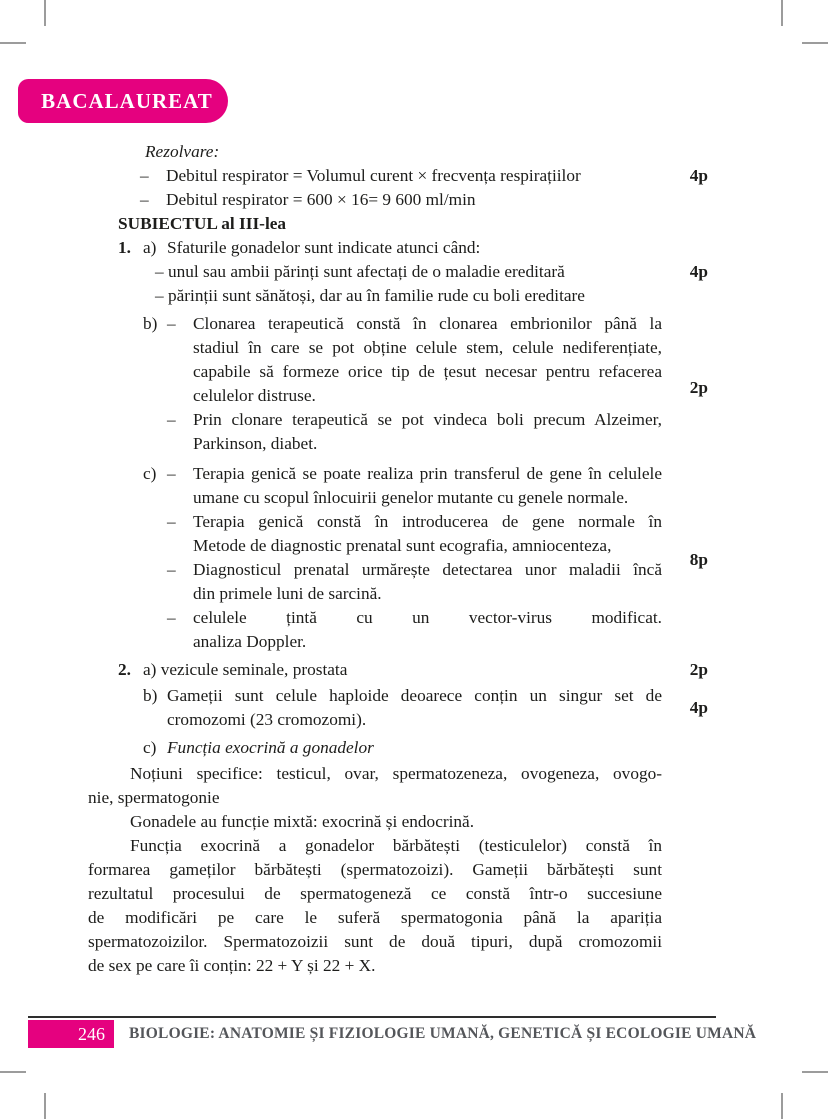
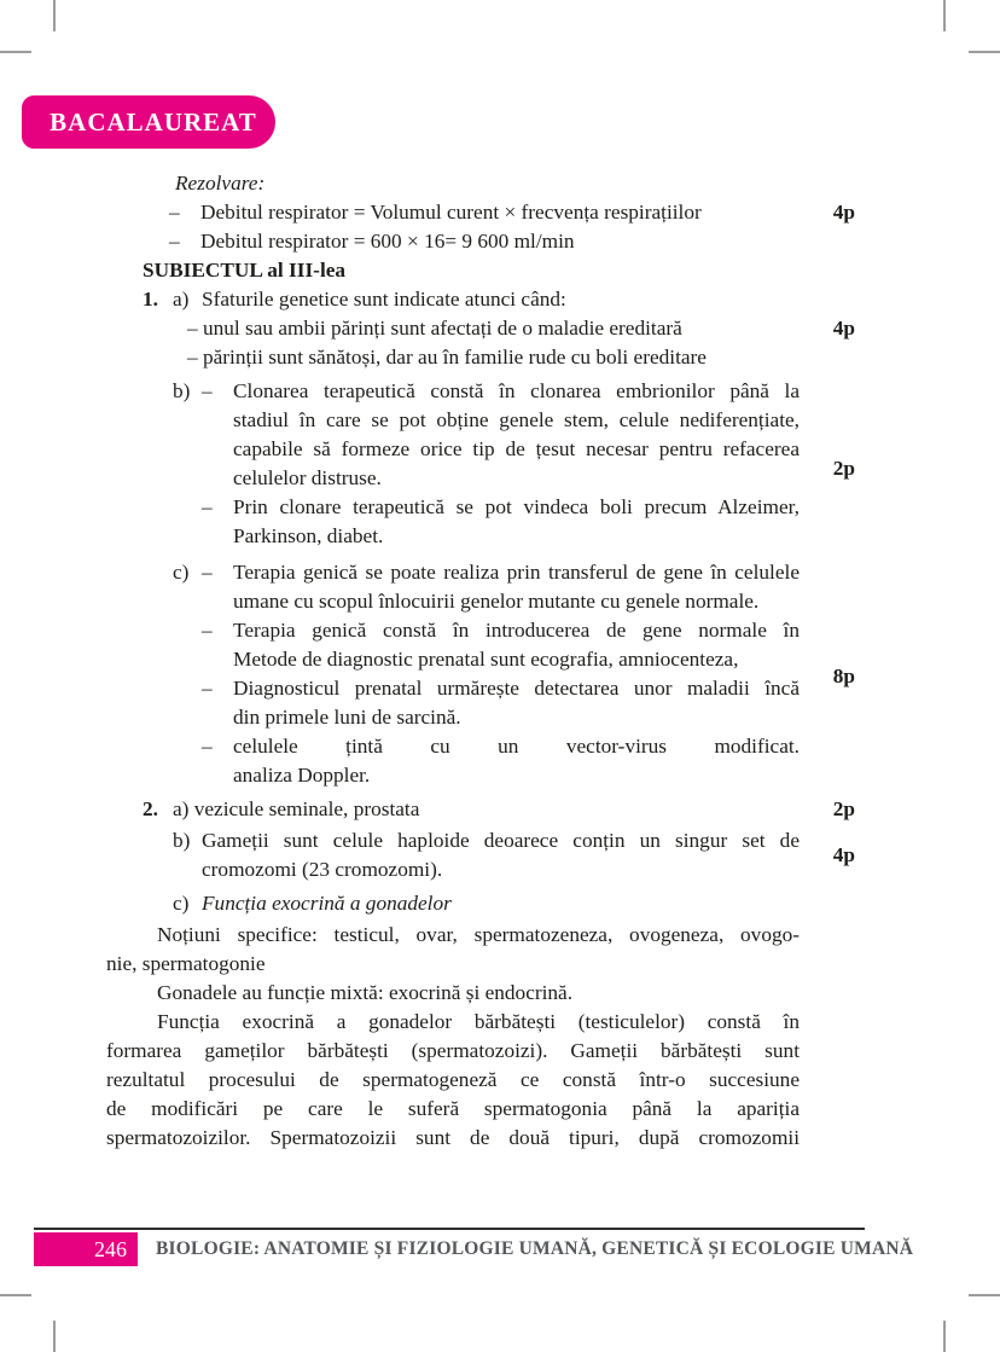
  BACALAUREAT
  Rezolvare:
  –
  Debitul respirator = Volumul curent × frecvența respirațiilor
  4p
  –
  Debitul respirator = 600 × 16= 9 600 ml/min
  SUBIECTUL al III-lea
  1.
  a)
- Sfaturile gonadelor sunt indicate atunci când:
+ Sfaturile genetice sunt indicate atunci când:
  – unul sau ambii părinți sunt afectați de o maladie ereditară
  4p
  – părinții sunt sănătoși, dar au în familie rude cu boli ereditare
  b)
  –
  Clonarea terapeutică constă în clonarea embrionilor până la
- stadiul în care se pot obține celule stem, celule nediferențiate,
+ stadiul în care se pot obține genele stem, celule nediferențiate,
  capabile să formeze orice tip de țesut necesar pentru refacerea
  celulelor distruse.
  –
  Prin clonare terapeutică se pot vindeca boli precum Alzeimer,
  Parkinson, diabet.
  2p
  c)
  –
  Terapia genică se poate realiza prin transferul de gene în celulele
  umane cu scopul înlocuirii genelor mutante cu genele normale.
  –
  Terapia genică constă în introducerea de gene normale în
  Metode de diagnostic prenatal sunt ecografia, amniocenteza,
  –
  Diagnosticul prenatal urmărește detectarea unor maladii încă
  din primele luni de sarcină.
  –
  celulele țintă cu un vector-virus modificat.
  analiza Doppler.
  8p
  2.
  a) vezicule seminale, prostata
  2p
  b)
  Gameții sunt celule haploide deoarece conțin un singur set de
  cromozomi (23 cromozomi).
  4p
  c)
  Funcția exocrină a gonadelor
  Noțiuni specifice: testicul, ovar, spermatozeneza, ovogeneza, ovogo-
  nie, spermatogonie
  Gonadele au funcție mixtă: exocrină și endocrină.
  Funcția exocrină a gonadelor bărbătești (testiculelor) constă în
  formarea gameților bărbătești (spermatozoizi). Gameții bărbătești sunt
  rezultatul procesului de spermatogeneză ce constă într-o succesiune
  de modificări pe care le suferă spermatogonia până la apariția
  spermatozoizilor. Spermatozoizii sunt de două tipuri, după cromozomii
- de sex pe care îi conțin: 22 + Y și 22 + X.
  246
  BIOLOGIE: ANATOMIE ȘI FIZIOLOGIE UMANĂ, GENETICĂ ȘI ECOLOGIE UMANĂ
